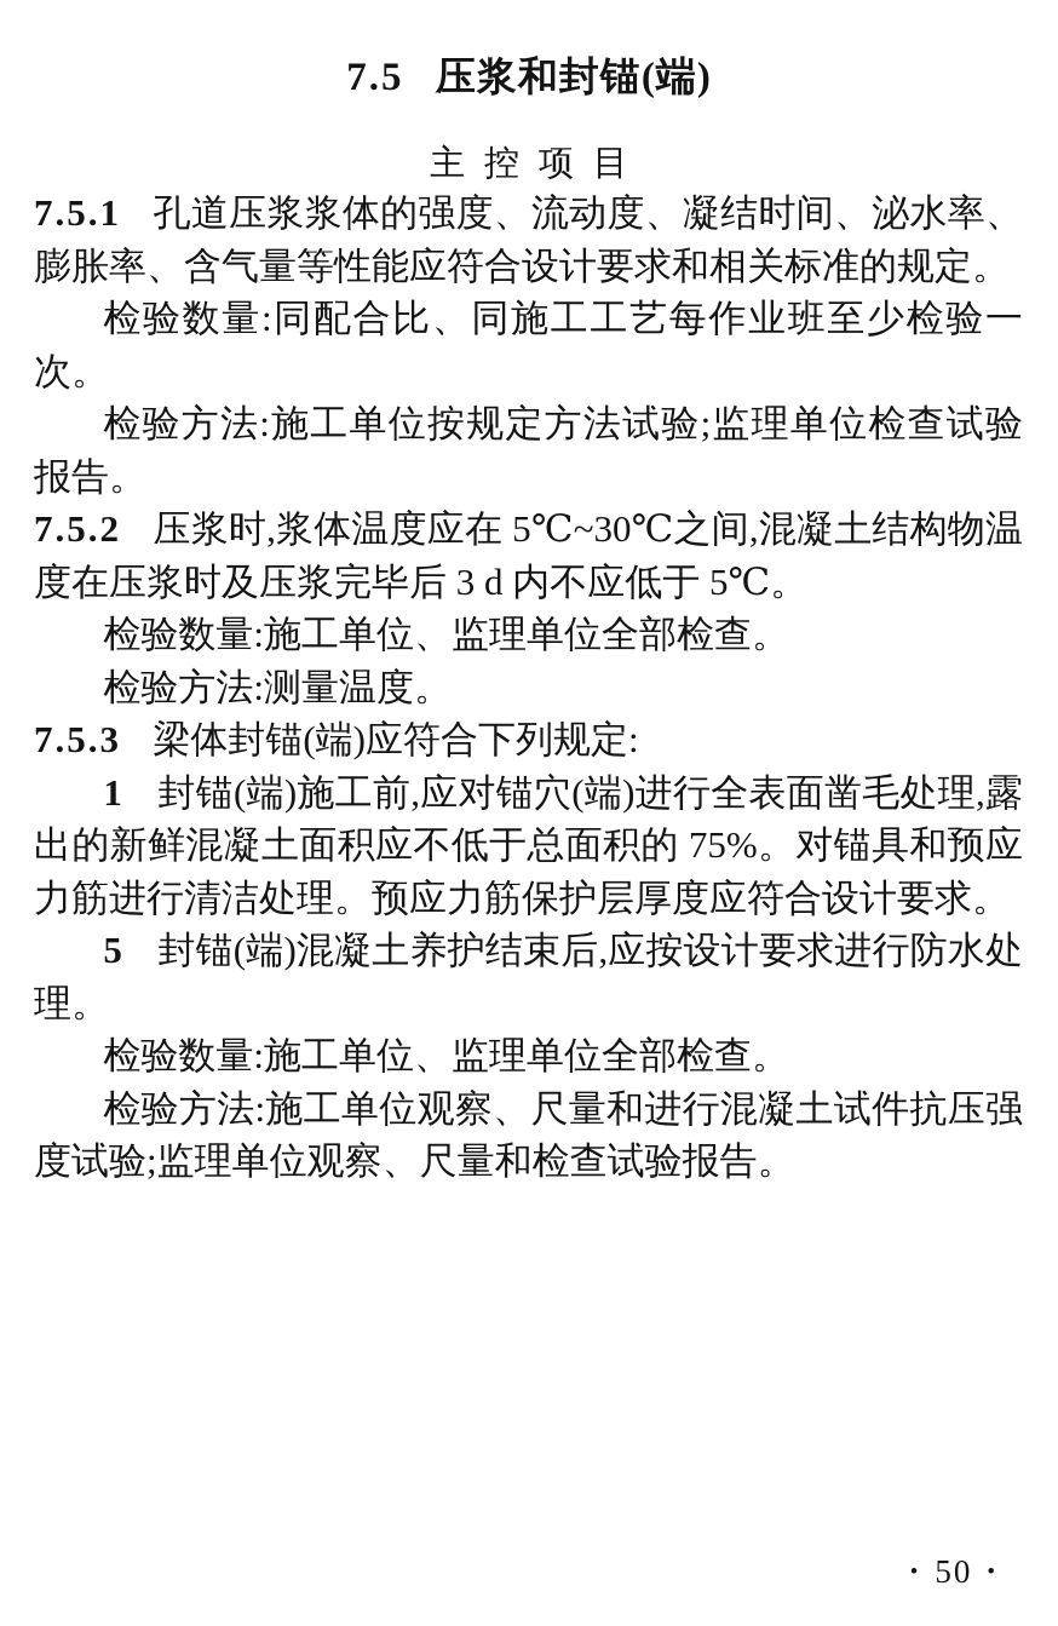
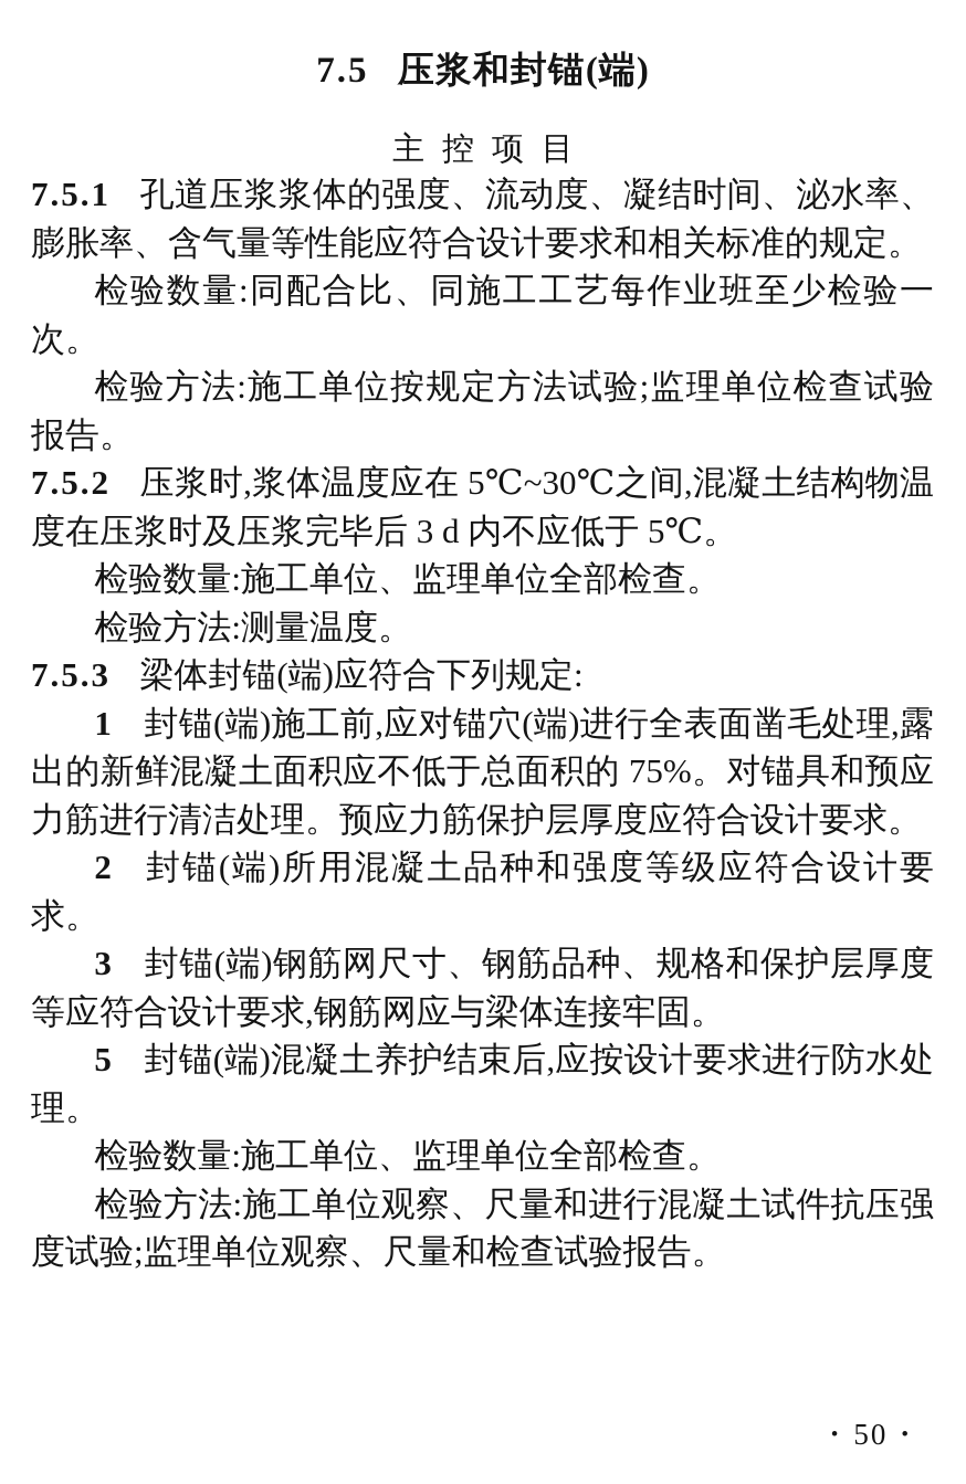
  7.5 压浆和封锚(端)
  主控项目
  7.5.1 孔道压浆浆体的强度、流动度、凝结时间、泌水率、膨胀率、含气量等性能应符合设计要求和相关标准的规定。
  检验数量:同配合比、同施工工艺每作业班至少检验一次。
  检验方法:施工单位按规定方法试验;监理单位检查试验报告。
  7.5.2 压浆时,浆体温度应在 5℃~30℃之间,混凝土结构物温度在压浆时及压浆完毕后 3 d 内不应低于 5℃。
  检验数量:施工单位、监理单位全部检查。
  检验方法:测量温度。
  7.5.3 梁体封锚(端)应符合下列规定:
  1 封锚(端)施工前,应对锚穴(端)进行全表面凿毛处理,露出的新鲜混凝土面积应不低于总面积的 75%。对锚具和预应力筋进行清洁处理。预应力筋保护层厚度应符合设计要求。
+ 2 封锚(端)所用混凝土品种和强度等级应符合设计要求。
+ 3 封锚(端)钢筋网尺寸、钢筋品种、规格和保护层厚度等应符合设计要求,钢筋网应与梁体连接牢固。
  5 封锚(端)混凝土养护结束后,应按设计要求进行防水处理。
  检验数量:施工单位、监理单位全部检查。
  检验方法:施工单位观察、尺量和进行混凝土试件抗压强度试验;监理单位观察、尺量和检查试验报告。
  • 50 •
